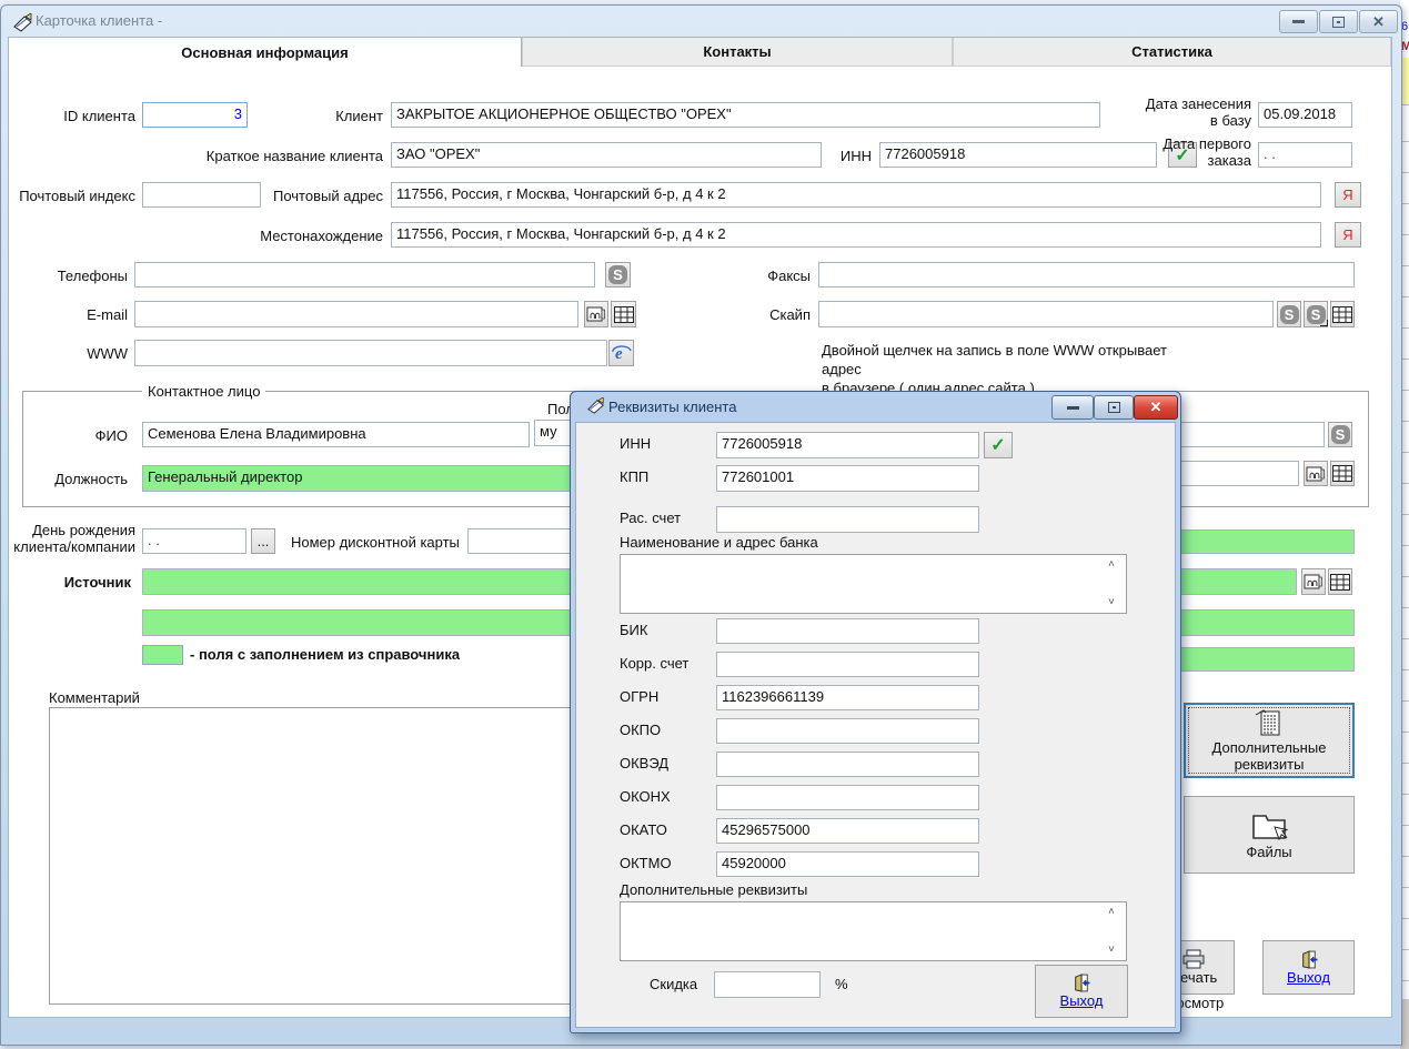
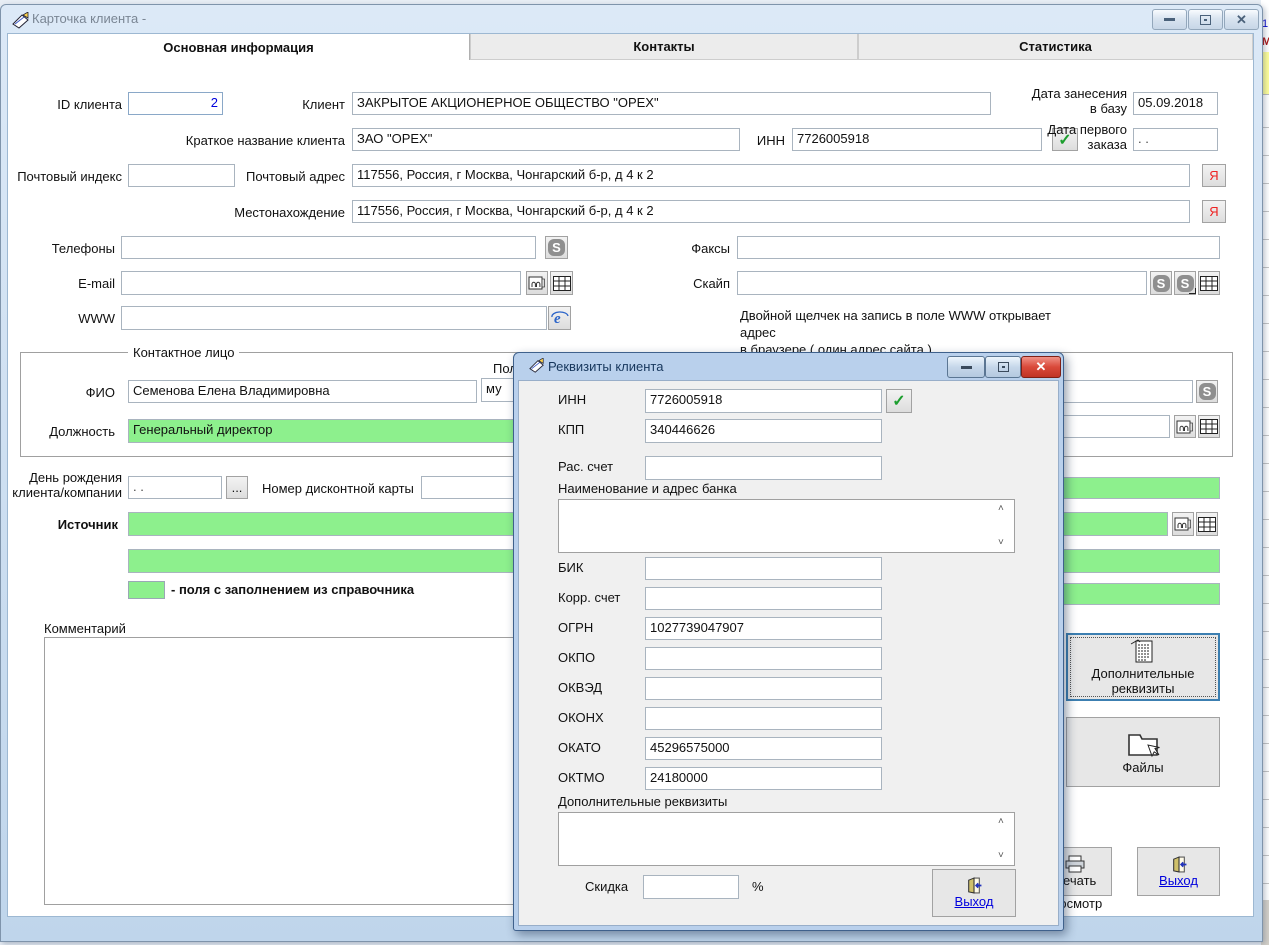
- 6
+ 1
  М
  Карточка клиента -
  ✕
  Основная информация
  Контакты
  Статистика
  ID клиента
- 3
+ 2
  Клиент
  ЗАКРЫТОЕ АКЦИОНЕРНОЕ ОБЩЕСТВО "ОРЕХ"
  Дата занесения
  в базу
  05.09.2018
  Краткое название клиента
  ЗАО "ОРЕХ"
  ИНН
  7726005918
  ✓
  Дата первого
  заказа
  . .
  Почтовый индекс
  Почтовый адрес
  117556, Россия, г Москва, Чонгарский б-р, д 4 к 2
  Я
  Местонахождение
  117556, Россия, г Москва, Чонгарский б-р, д 4 к 2
  Я
  Телефоны
  S
  Факсы
  E-mail
  Скайп
  S
  S
  WWW
  e
  Двойной щелчек на запись в поле WWW открывает адрес
  в браузере ( один адрес сайта )
  Контактное лицо
  ФИО
  Семенова Елена Владимировна
  му
  S
  Должность
  Генеральный директор
  День рождения
  клиента/компании
  . .
  ...
  Номер дисконтной карты
  Источник
  - поля с заполнением из справочника
  Комментарий
  Дополнительные реквизиты
  Файлы
  ечать
  Выход
  Реквизиты клиента
  ✕
  ИНН
  7726005918
  ✓
  КПП
- 772601001
+ 340446626
  Рас. счет
  Наименование и адрес банка
  ˄
  ˅
  БИК
  Корр. счет
  ОГРН
- 1162396661139
+ 1027739047907
  ОКПО
  ОКВЭД
  ОКОНХ
  ОКАТО
  45296575000
  ОКТМО
- 45920000
+ 24180000
  Дополнительные реквизиты
  ˄
  ˅
  Скидка
  %
  Выход
